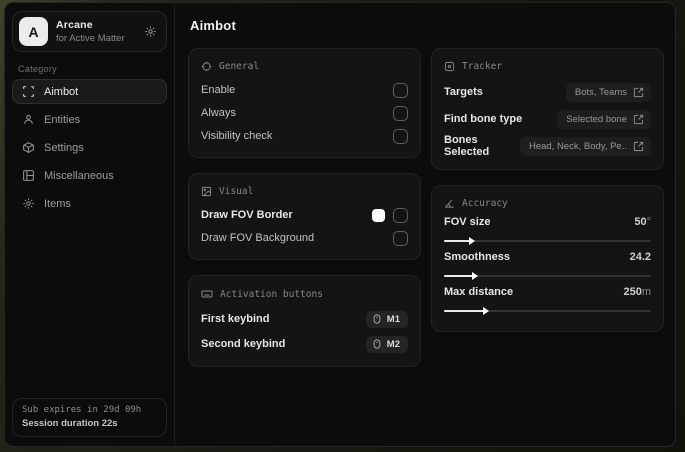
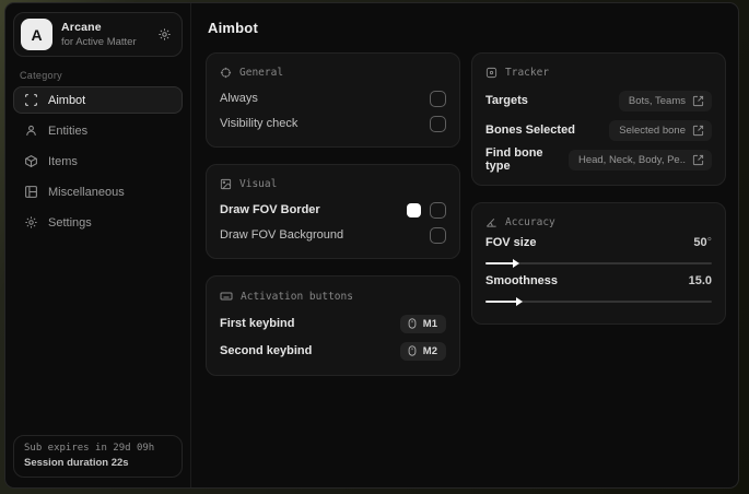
  A
  Arcane
  for Active Matter
  Category
  Aimbot
  Entities
- Settings
+ Items
  Miscellaneous
- Items
+ Settings
  Sub expires in 29d 09h
  Session duration 22s
  Aimbot
  General
- Enable
  Always
  Visibility check
  Visual
  Draw FOV Border
  Draw FOV Background
  Activation buttons
  First keybind
  M1
  Second keybind
  M2
  Tracker
  Targets
  Bots, Teams
- Find bone type
+ Bones Selected
  Selected bone
- Bones Selected
+ Find bone type
  Head, Neck, Body, Pe..
  Accuracy
  FOV size
  50°
  Smoothness
- 24.2
+ 15.0
- Max distance
- 250m
